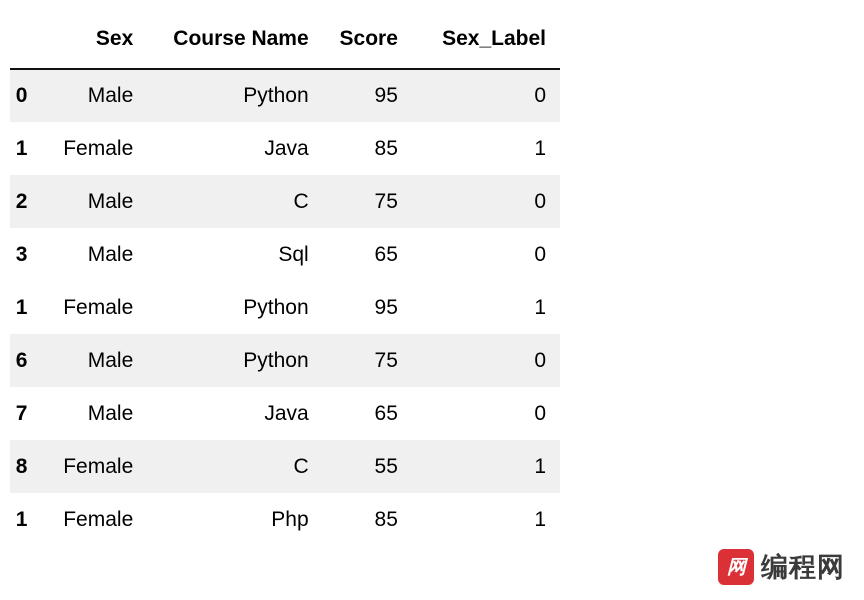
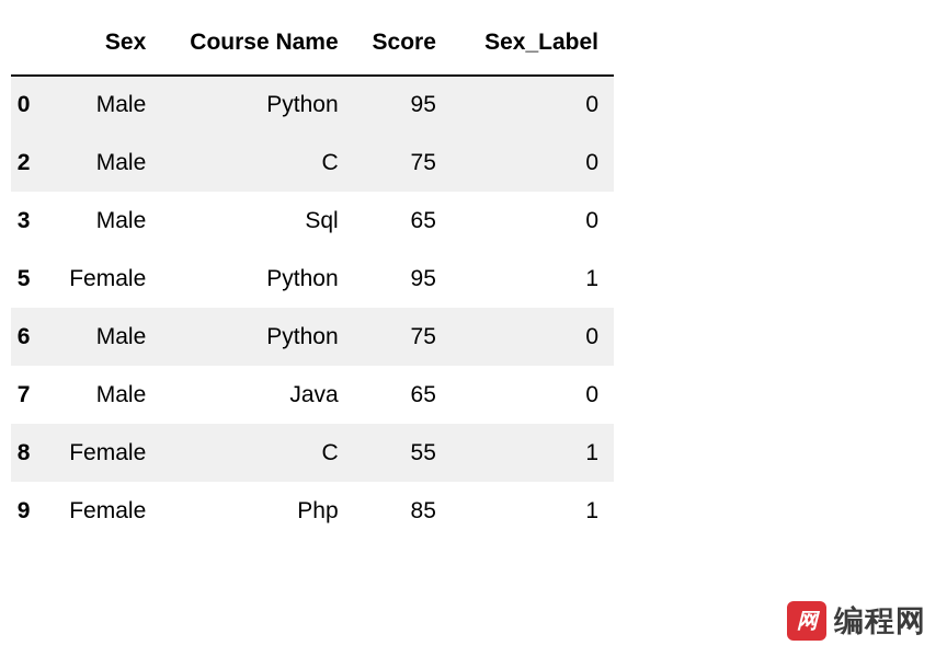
  	Sex	Course Name	Score	Sex_Label
  0	Male	Python	95	0
- 1	Female	Java	85	1
  2	Male	C	75	0
  3	Male	Sql	65	0
- 1	Female	Python	95	1
+ 5	Female	Python	95	1
  6	Male	Python	75	0
  7	Male	Java	65	0
  8	Female	C	55	1
- 1	Female	Php	85	1
+ 9	Female	Php	85	1
  网
  编程网
